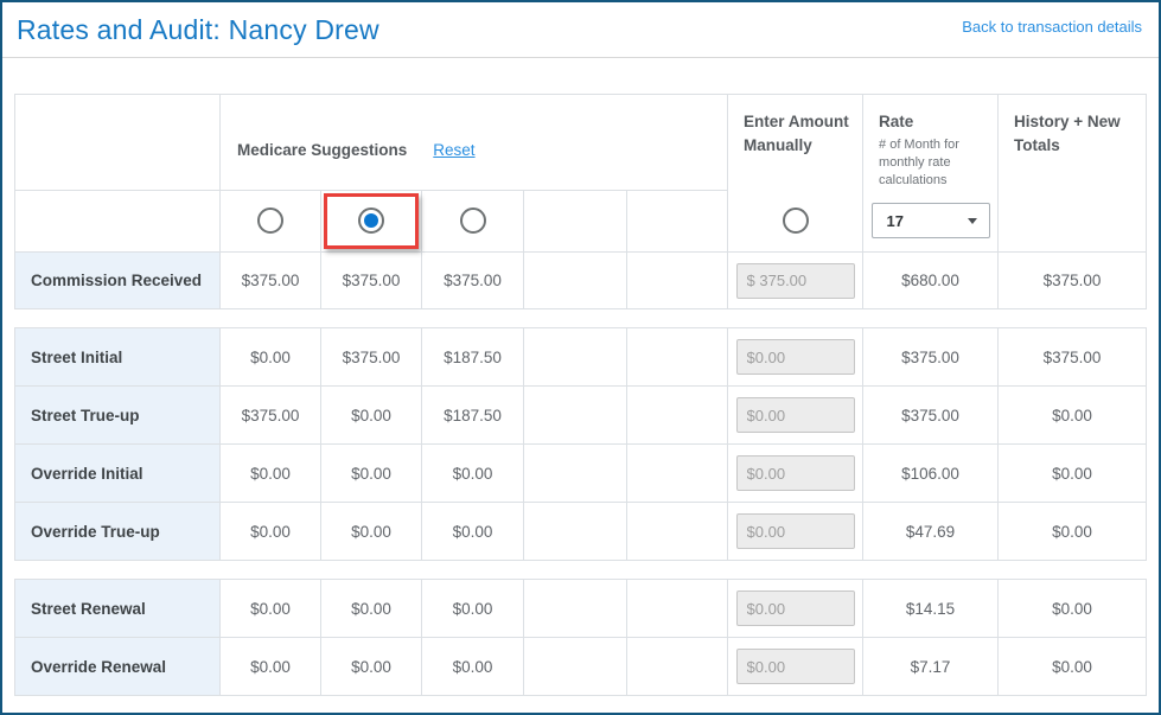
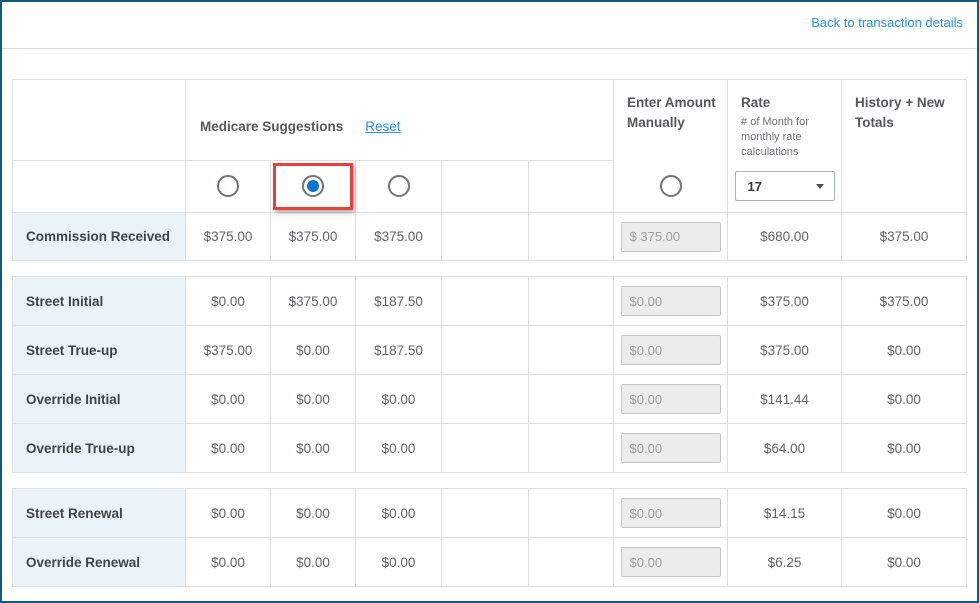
- Rates and Audit: Nancy Drew
  Back to transaction details
  	Medicare Suggestions Reset	Enter Amount Manually	Rate # of Month for monthly rate calculations 17	History + New Totals
  Commission Received	$375.00	$375.00	$375.00			$ 375.00	$680.00	$375.00
  Street Initial	$0.00	$375.00	$187.50			$0.00	$375.00	$375.00
  Street True-up	$375.00	$0.00	$187.50			$0.00	$375.00	$0.00
- Override Initial	$0.00	$0.00	$0.00			$0.00	$106.00	$0.00
+ Override Initial	$0.00	$0.00	$0.00			$0.00	$141.44	$0.00
- Override True-up	$0.00	$0.00	$0.00			$0.00	$47.69	$0.00
+ Override True-up	$0.00	$0.00	$0.00			$0.00	$64.00	$0.00
  Street Renewal	$0.00	$0.00	$0.00			$0.00	$14.15	$0.00
- Override Renewal	$0.00	$0.00	$0.00			$0.00	$7.17	$0.00
+ Override Renewal	$0.00	$0.00	$0.00			$0.00	$6.25	$0.00
